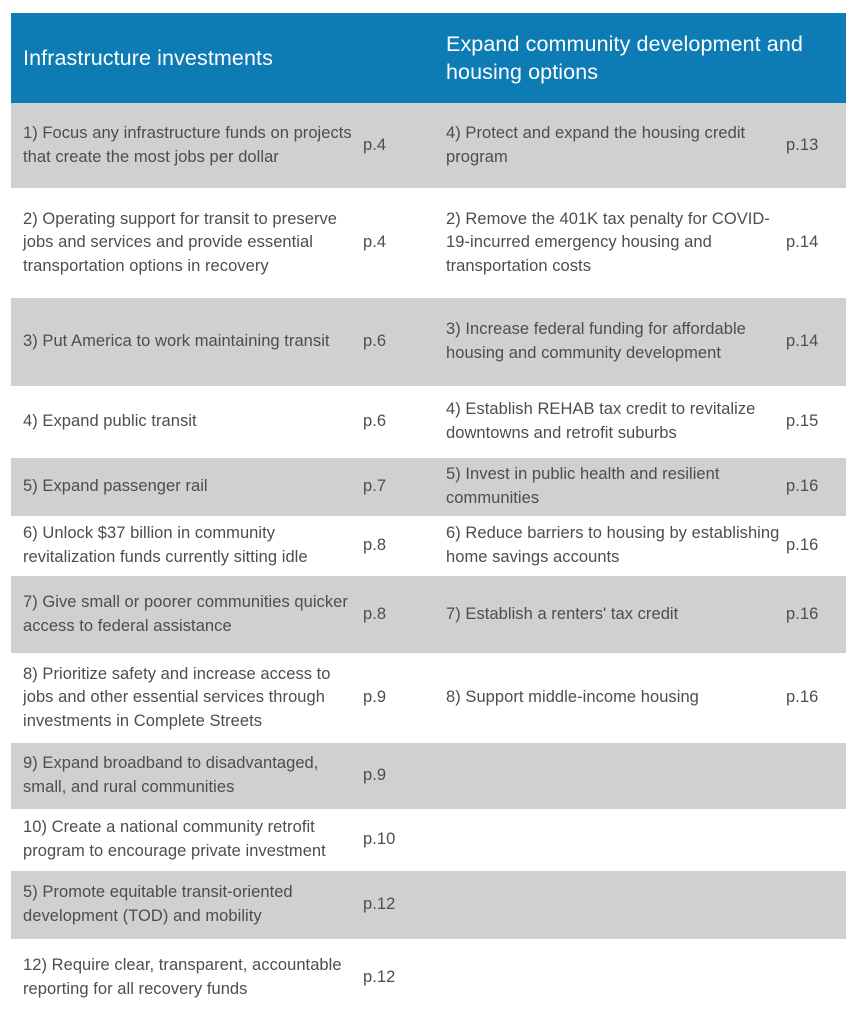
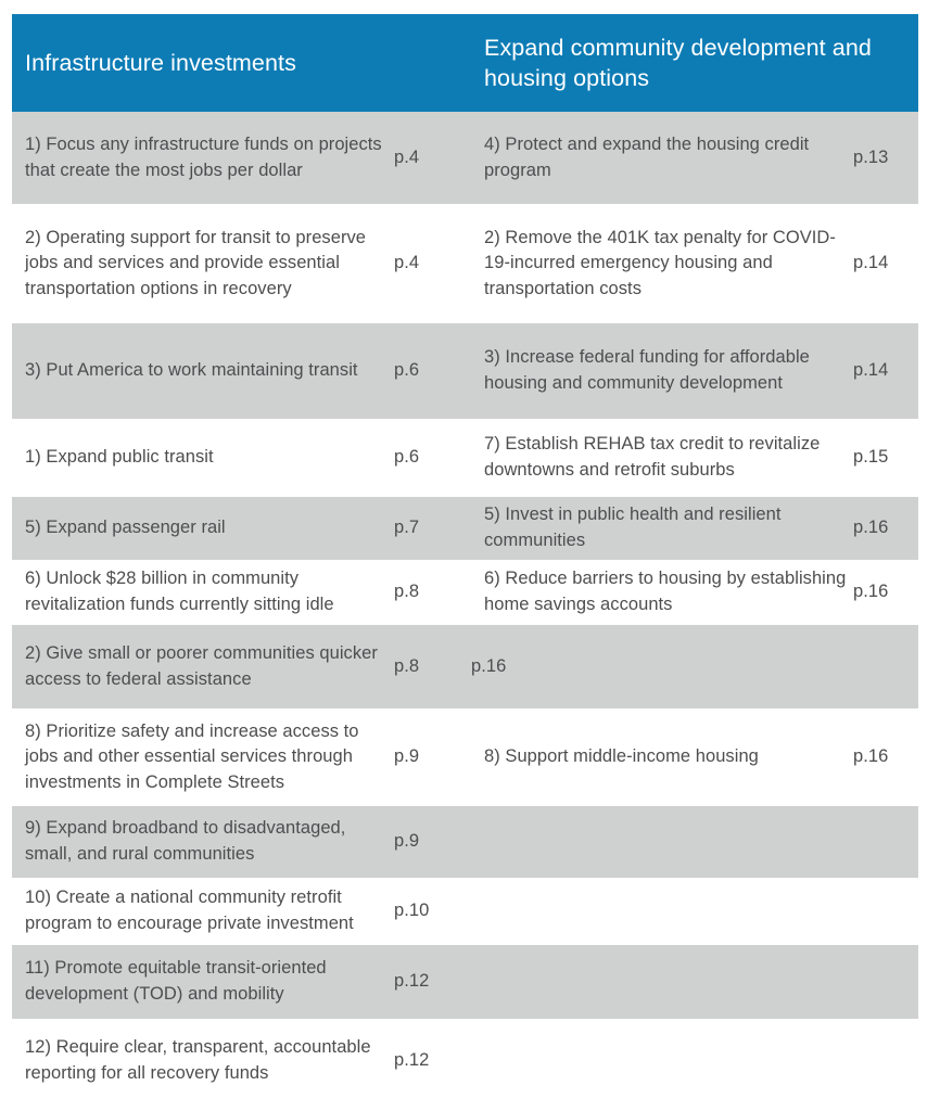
  Infrastructure investments
  Expand community development and housing options
  1) Focus any infrastructure funds on projects that create the most jobs per dollar
  p.4
  4) Protect and expand the housing credit program
  p.13
  2) Operating support for transit to preserve jobs and services and provide essential transportation options in recovery
  p.4
  2) Remove the 401K tax penalty for COVID-19-incurred emergency housing and transportation costs
  p.14
  3) Put America to work maintaining transit
  p.6
  3) Increase federal funding for affordable housing and community development
  p.14
- 4) Expand public transit
+ 1) Expand public transit
  p.6
- 4) Establish REHAB tax credit to revitalize downtowns and retrofit suburbs
+ 7) Establish REHAB tax credit to revitalize downtowns and retrofit suburbs
  p.15
  5) Expand passenger rail
  p.7
  5) Invest in public health and resilient communities
  p.16
- 6) Unlock $37 billion in community revitalization funds currently sitting idle
+ 6) Unlock $28 billion in community revitalization funds currently sitting idle
  p.8
  6) Reduce barriers to housing by establishing home savings accounts
  p.16
- 7) Give small or poorer communities quicker access to federal assistance
+ 2) Give small or poorer communities quicker access to federal assistance
  p.8
- 7) Establish a renters' tax credit
  p.16
  8) Prioritize safety and increase access to jobs and other essential services through investments in Complete Streets
  p.9
  8) Support middle-income housing
  p.16
  9) Expand broadband to disadvantaged, small, and rural communities
  p.9
  10) Create a national community retrofit program to encourage private investment
  p.10
- 5) Promote equitable transit-oriented development (TOD) and mobility
+ 11) Promote equitable transit-oriented development (TOD) and mobility
  p.12
  12) Require clear, transparent, accountable reporting for all recovery funds
  p.12
